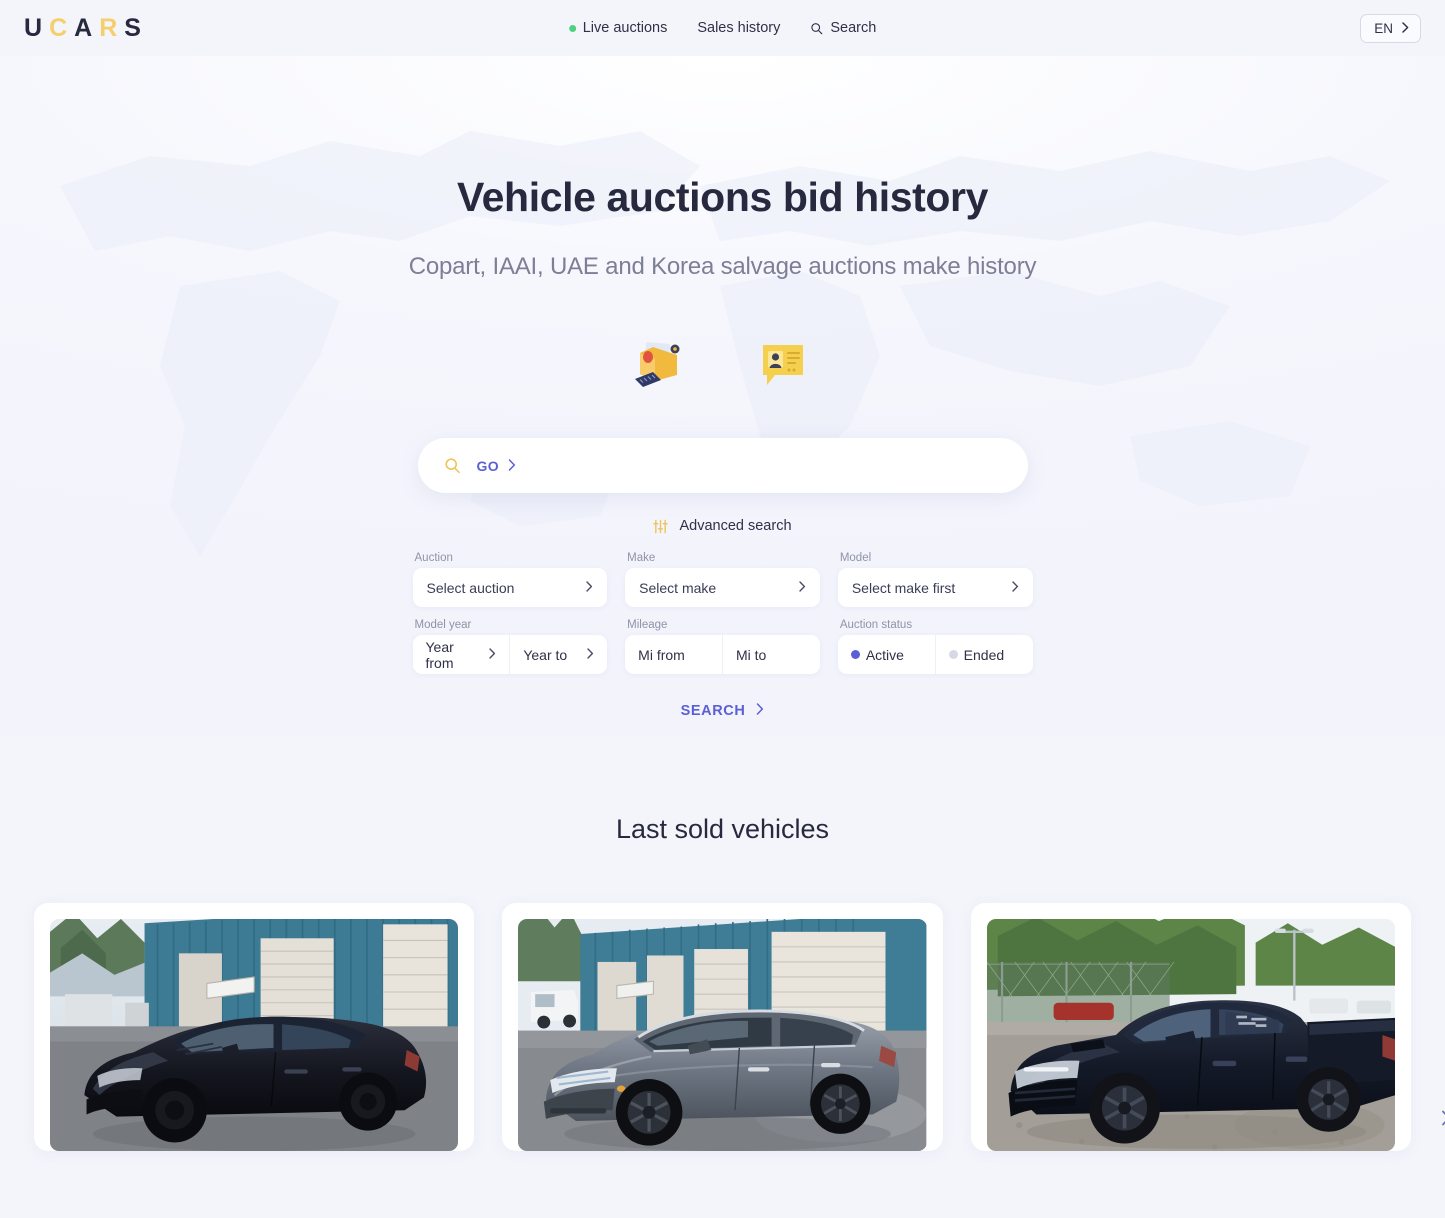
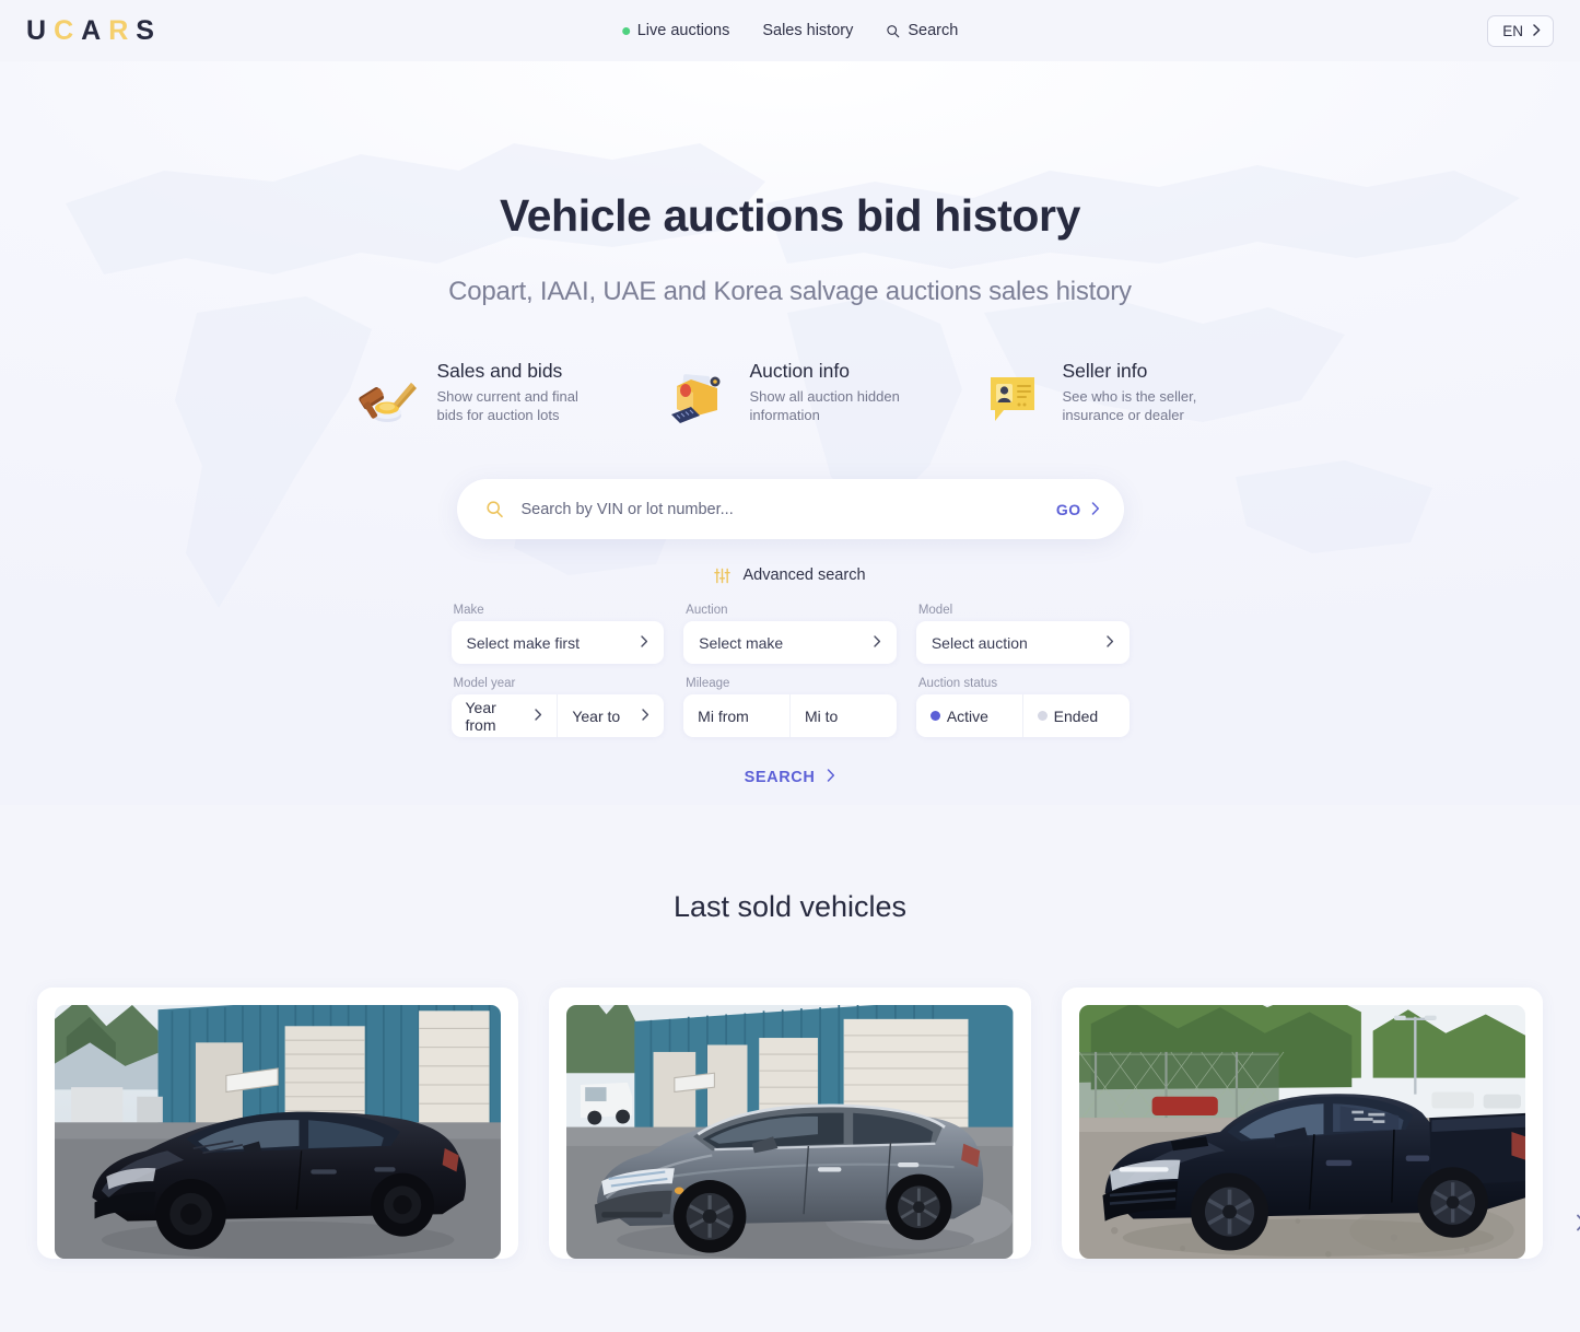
  UCARS
  Live auctions
  Sales history
  Search
  EN
  Vehicle auctions bid history
- Copart, IAAI, UAE and Korea salvage auctions make history
+ Copart, IAAI, UAE and Korea salvage auctions sales history
+ Sales and bids
+ Show current and final bids for auction lots
+ Auction info
+ Show all auction hidden information
+ Seller info
+ See who is the seller, insurance or dealer
+ Search by VIN or lot number...
  GO
  Advanced search
- Auction
+ Make
- Select auction
+ Select make first
- Make
+ Auction
  Select make
  Model
- Select make first
+ Select auction
  Model year
  Year from
  Year to
  Mileage
  Mi from
  Mi to
  Auction status
  Active
  Ended
  SEARCH
  Last sold vehicles
